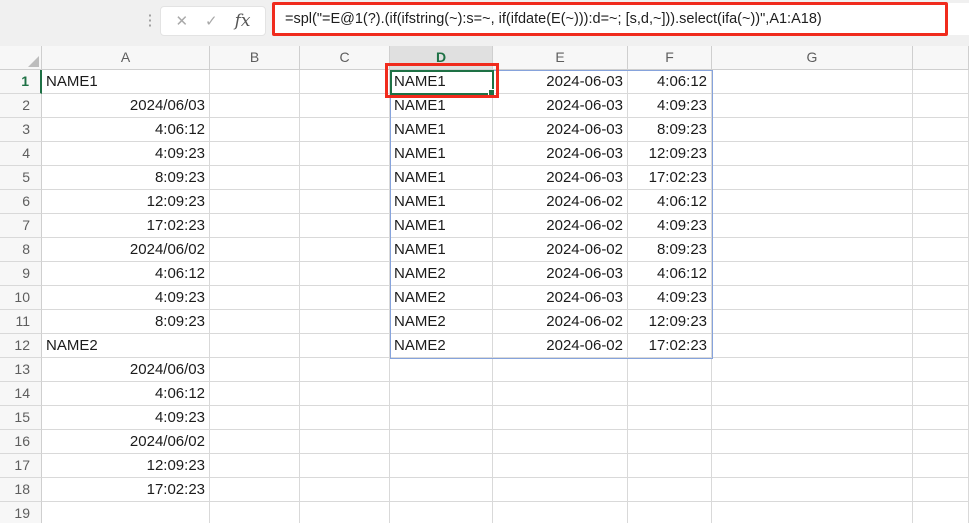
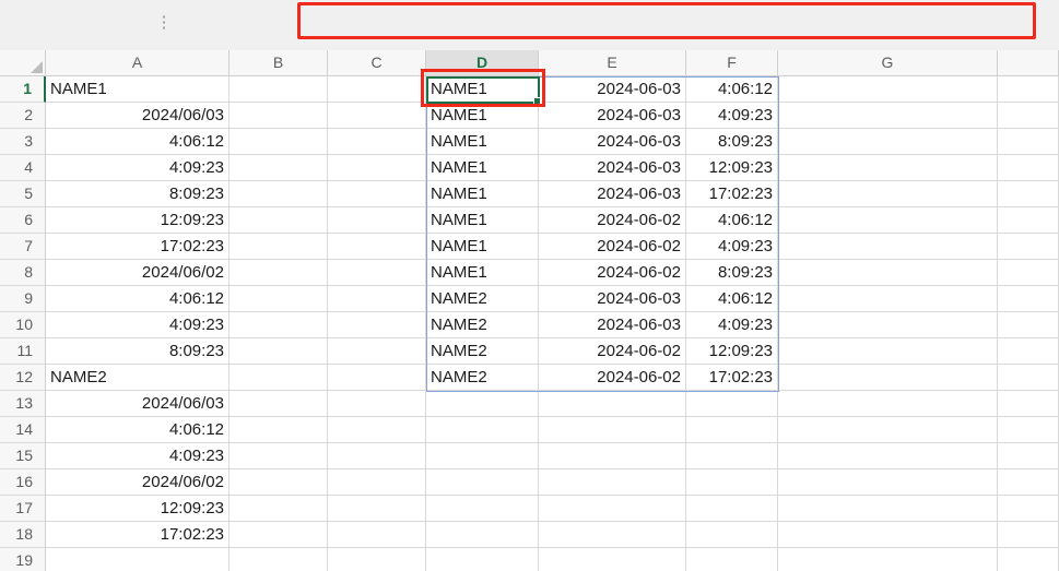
  ⋮
- ✕
- ✓
- fx
- =spl("=E@1(?).(if(ifstring(~):s=~, if(ifdate(E(~))):d=~; [s,d,~])).select(ifa(~))",A1:A18)
  A
  B
  C
  D
  E
  F
  G
  1
  2
  3
  4
  5
  6
  7
  8
  9
  10
  11
  12
  13
  14
  15
  16
  17
  18
  19
  NAME1
  NAME1
  2024-06-03
  4:06:12
  2024/06/03
  NAME1
  2024-06-03
  4:09:23
  4:06:12
  NAME1
  2024-06-03
  8:09:23
  4:09:23
  NAME1
  2024-06-03
  12:09:23
  8:09:23
  NAME1
  2024-06-03
  17:02:23
  12:09:23
  NAME1
  2024-06-02
  4:06:12
  17:02:23
  NAME1
  2024-06-02
  4:09:23
  2024/06/02
  NAME1
  2024-06-02
  8:09:23
  4:06:12
  NAME2
  2024-06-03
  4:06:12
  4:09:23
  NAME2
  2024-06-03
  4:09:23
  8:09:23
  NAME2
  2024-06-02
  12:09:23
  NAME2
  NAME2
  2024-06-02
  17:02:23
  2024/06/03
  4:06:12
  4:09:23
  2024/06/02
  12:09:23
  17:02:23
